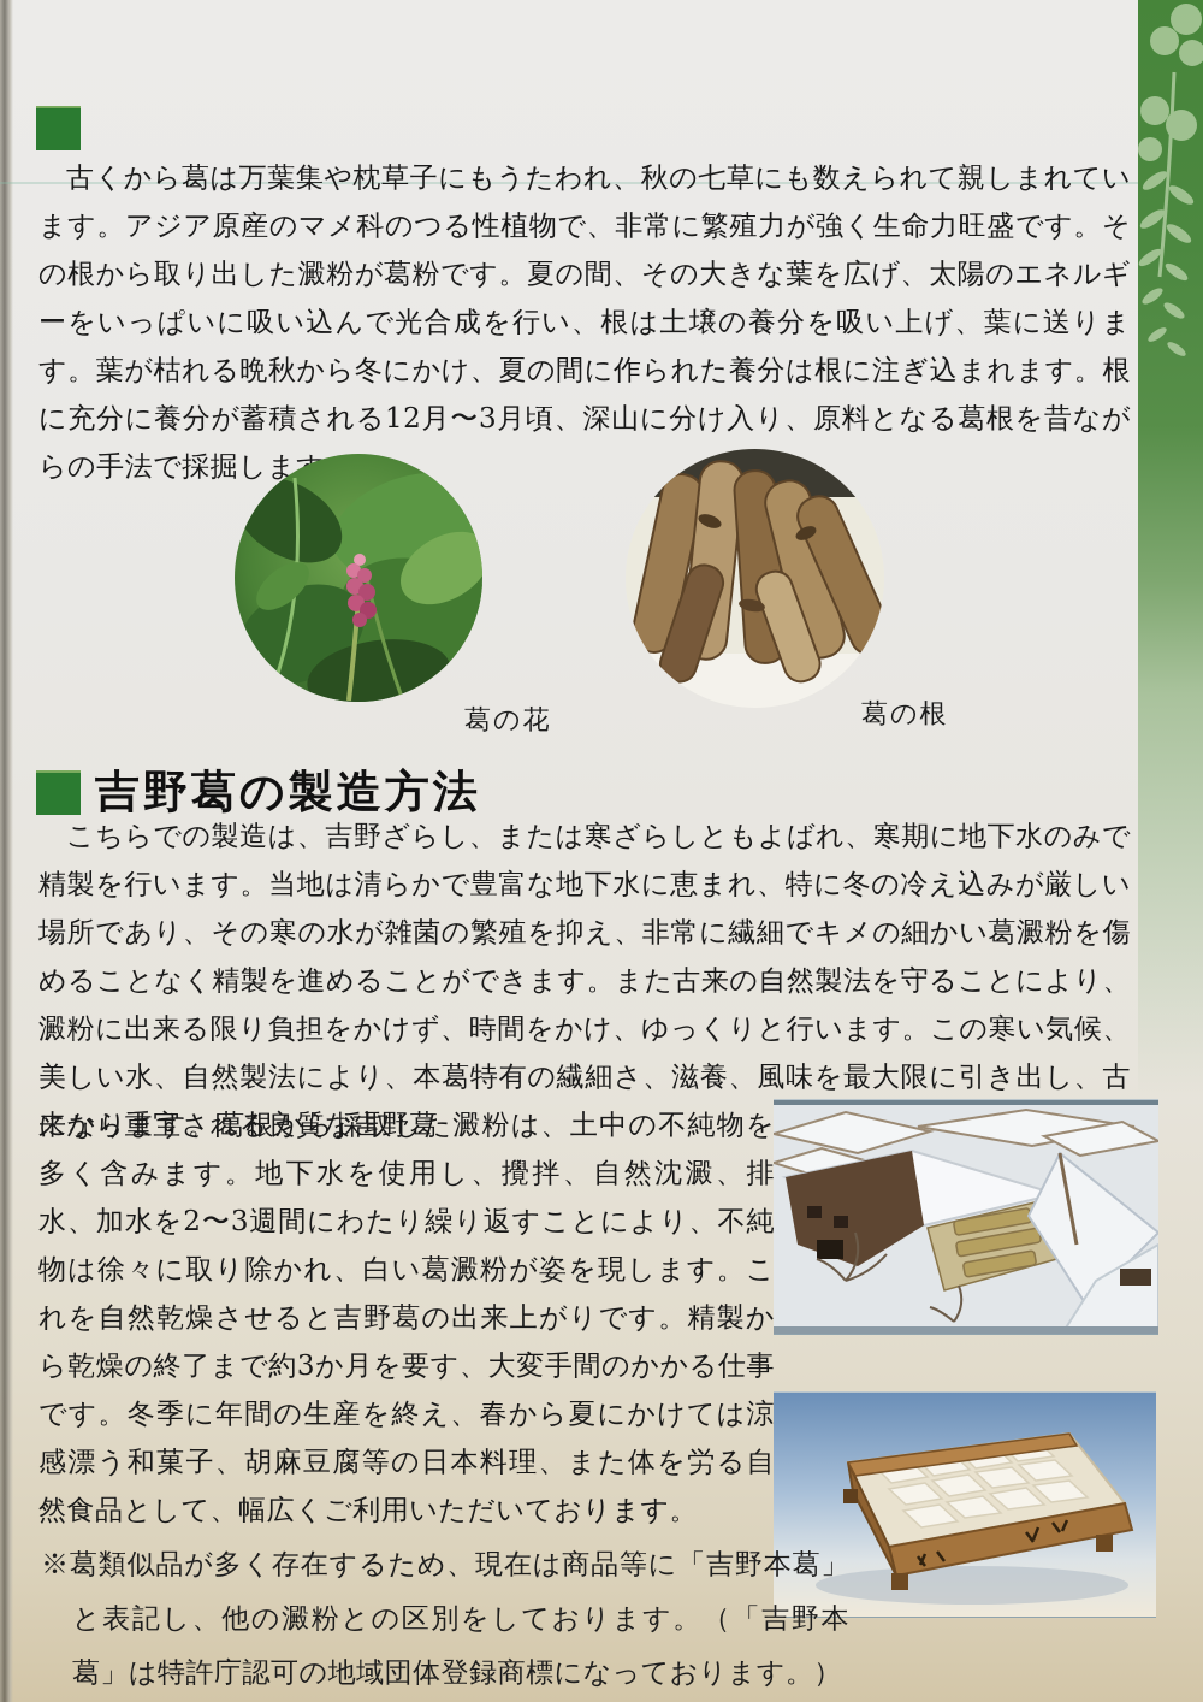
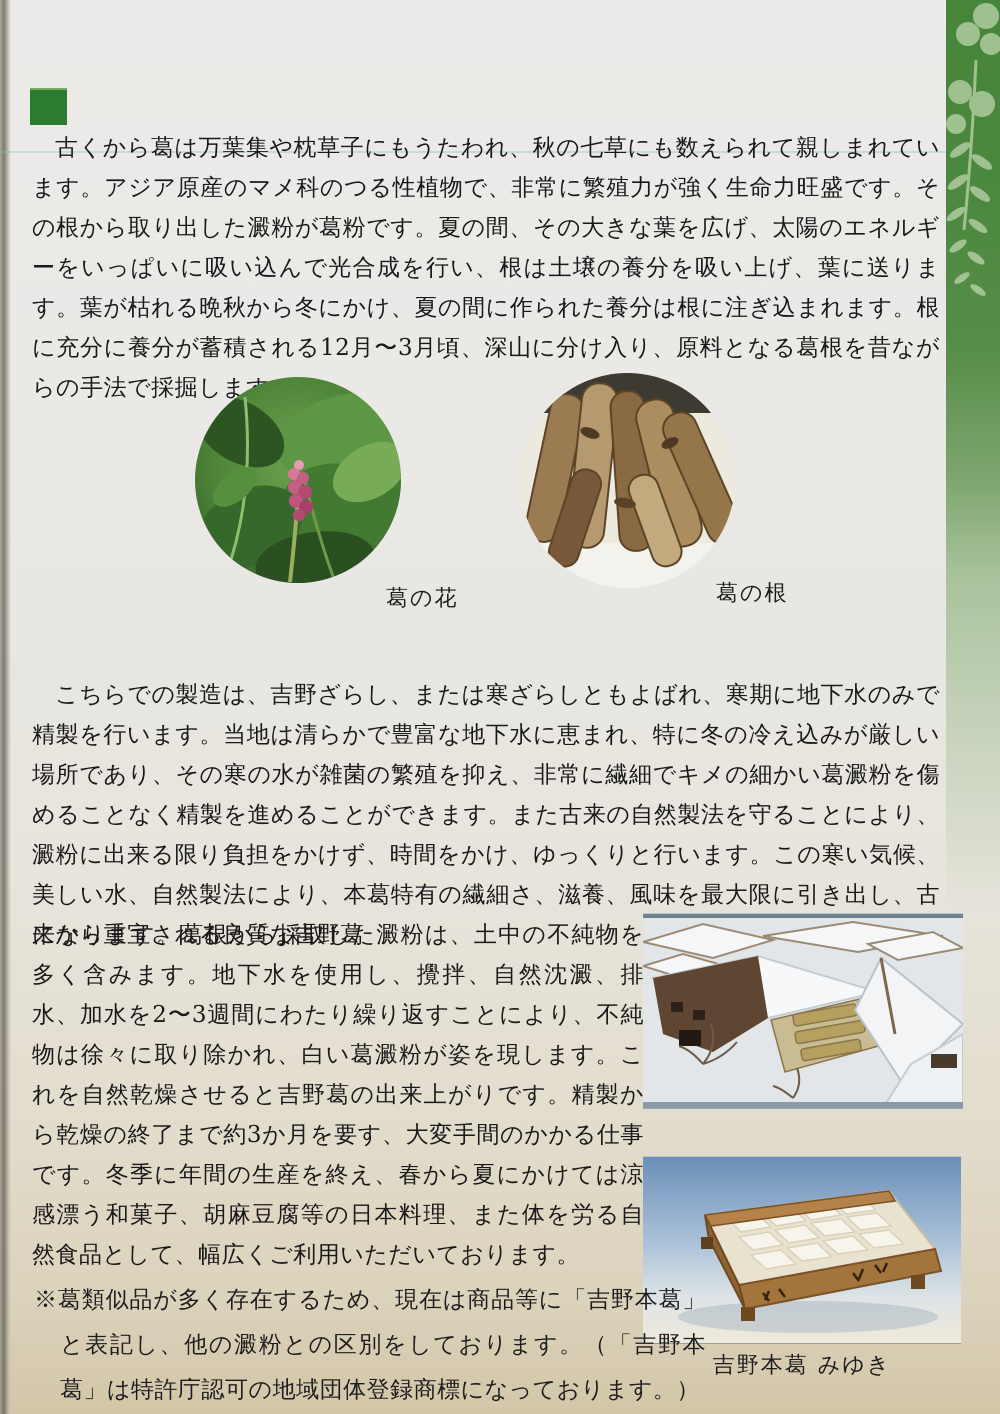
  古くから葛は万葉集や枕草子にもうたわれ、秋の七草にも数えられて親しまれています。アジア原産のマメ科のつる性植物で、非常に繁殖力が強く生命力旺盛です。その根から取り出した澱粉が葛粉です。夏の間、その大きな葉を広げ、太陽のエネルギーをいっぱいに吸い込んで光合成を行い、根は土壌の養分を吸い上げ、葉に送ります。葉が枯れる晩秋から冬にかけ、夏の間に作られた養分は根に注ぎ込まれます。根に充分に養分が蓄積される12月〜3月頃、深山に分け入り、原料となる葛根を昔ながらの手法で採掘しま
  葛の花
  葛の根
- 吉野葛の製造方法
  こちらでの製造は、吉野ざらし、または寒ざらしともよばれ、寒期に地下水のみで精製を行います。当地は清らかで豊富な地下水に恵まれ、特に冬の冷え込みが厳しい場所であり、その寒の水が雑菌の繁殖を抑え、非常に繊細でキメの細かい葛澱粉を傷めることなく精製を進めることができます。また古来の自然製法を守ることにより、澱粉に出来る限り負担をかけず、時間をかけ、ゆっくりと行います。この寒い気候、美しい水、自然製法により、本葛特有の繊細さ、滋養、風味を最大限に引き出し、古来から重宝される良質な吉野葛
  になります。葛根から採取した澱粉は、土中の不純物を多く含みます。地下水を使用し、攪拌、自然沈澱、排水、加水を2〜3週間にわたり繰り返すことにより、不純物は徐々に取り除かれ、白い葛澱粉が姿を現します。これを自然乾燥させると吉野葛の出来上がりです。精製から乾燥の終了まで約3か月を要す、大変手間のかかる仕事です。冬季に年間の生産を終え、春から夏にかけては涼感漂う和菓子、胡麻豆腐等の日本料理、また体を労る自然食品として、幅広くご利用いただいております。
+ 吉野本葛 みゆき
  ※葛類似品が多く存在するため、現在は商品等に「吉野本葛」と表記し、他の澱粉との区別をしております。（「吉野本葛」は特許庁認可の地域団体登録商標になっております。）
